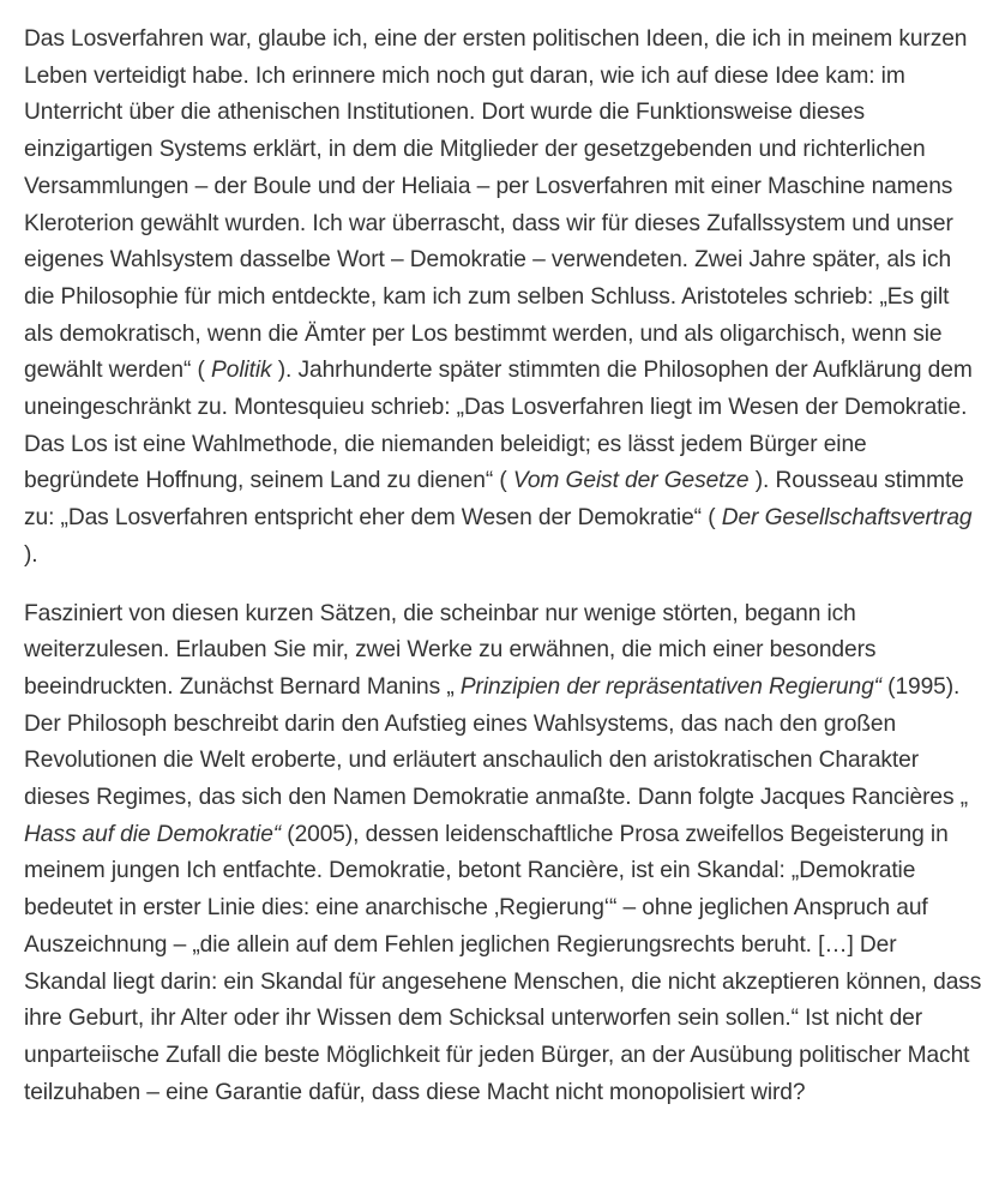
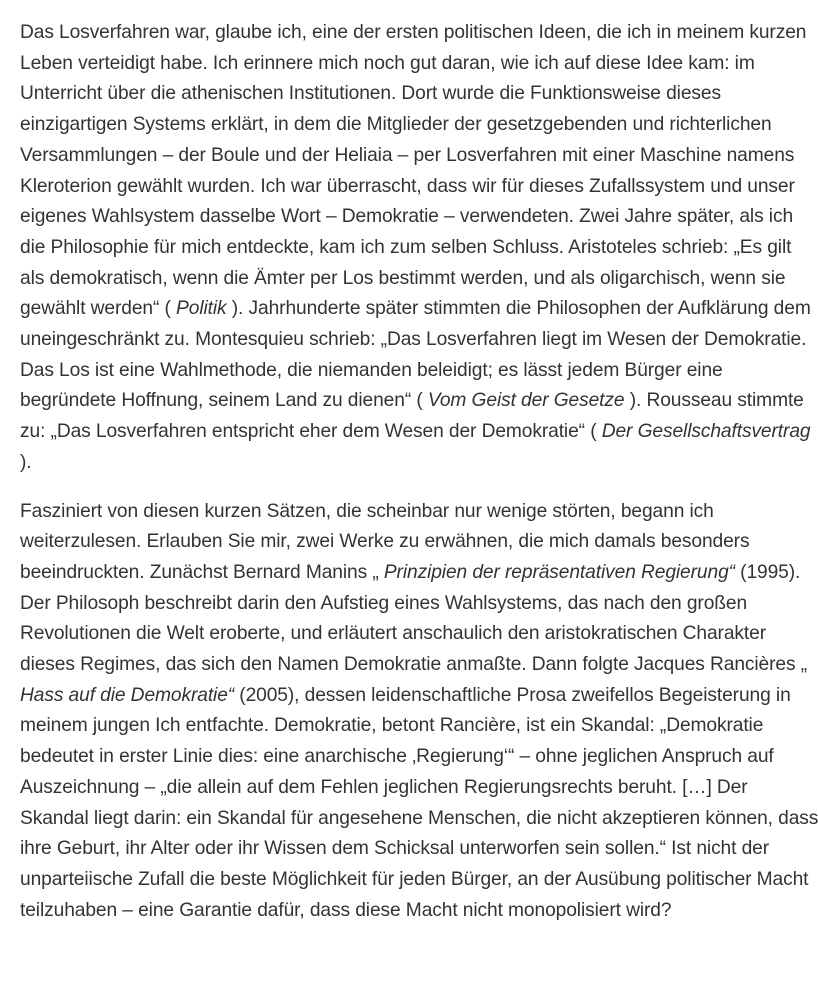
  Das Losverfahren war, glaube ich, eine der ersten politischen Ideen, die ich in meinem kurzen Leben verteidigt habe. Ich erinnere mich noch gut daran, wie ich auf diese Idee kam: im Unterricht über die athenischen Institutionen. Dort wurde die Funktionsweise dieses einzigartigen Systems erklärt, in dem die Mitglieder der gesetzgebenden und richterlichen Versammlungen – der Boule und der Heliaia – per Losverfahren mit einer Maschine namens Kleroterion gewählt wurden. Ich war überrascht, dass wir für dieses Zufallssystem und unser eigenes Wahlsystem dasselbe Wort – Demokratie – verwendeten. Zwei Jahre später, als ich die Philosophie für mich entdeckte, kam ich zum selben Schluss. Aristoteles schrieb: „Es gilt als demokratisch, wenn die Ämter per Los bestimmt werden, und als oligarchisch, wenn sie gewählt werden“ ( Politik ). Jahrhunderte später stimmten die Philosophen der Aufklärung dem uneingeschränkt zu. Montesquieu schrieb: „Das Losverfahren liegt im Wesen der Demokratie. Das Los ist eine Wahlmethode, die niemanden beleidigt; es lässt jedem Bürger eine begründete Hoffnung, seinem Land zu dienen“ ( Vom Geist der Gesetze ). Rousseau stimmte zu: „Das Losverfahren entspricht eher dem Wesen der Demokratie“ ( Der Gesellschaftsvertrag ).
- Fasziniert von diesen kurzen Sätzen, die scheinbar nur wenige störten, begann ich weiterzulesen. Erlauben Sie mir, zwei Werke zu erwähnen, die mich einer besonders beeindruckten. Zunächst Bernard Manins „ Prinzipien der repräsentativen Regierung“ (1995). Der Philosoph beschreibt darin den Aufstieg eines Wahlsystems, das nach den großen Revolutionen die Welt eroberte, und erläutert anschaulich den aristokratischen Charakter dieses Regimes, das sich den Namen Demokratie anmaßte. Dann folgte Jacques Rancières „ Hass auf die Demokratie“ (2005), dessen leidenschaftliche Prosa zweifellos Begeisterung in meinem jungen Ich entfachte. Demokratie, betont Rancière, ist ein Skandal: „Demokratie bedeutet in erster Linie dies: eine anarchische ‚Regierung‘“ – ohne jeglichen Anspruch auf Auszeichnung – „die allein auf dem Fehlen jeglichen Regierungsrechts beruht. […] Der Skandal liegt darin: ein Skandal für angesehene Menschen, die nicht akzeptieren können, dass ihre Geburt, ihr Alter oder ihr Wissen dem Schicksal unterworfen sein sollen.“ Ist nicht der unparteiische Zufall die beste Möglichkeit für jeden Bürger, an der Ausübung politischer Macht teilzuhaben – eine Garantie dafür, dass diese Macht nicht monopolisiert wird?
+ Fasziniert von diesen kurzen Sätzen, die scheinbar nur wenige störten, begann ich weiterzulesen. Erlauben Sie mir, zwei Werke zu erwähnen, die mich damals besonders beeindruckten. Zunächst Bernard Manins „ Prinzipien der repräsentativen Regierung“ (1995). Der Philosoph beschreibt darin den Aufstieg eines Wahlsystems, das nach den großen Revolutionen die Welt eroberte, und erläutert anschaulich den aristokratischen Charakter dieses Regimes, das sich den Namen Demokratie anmaßte. Dann folgte Jacques Rancières „ Hass auf die Demokratie“ (2005), dessen leidenschaftliche Prosa zweifellos Begeisterung in meinem jungen Ich entfachte. Demokratie, betont Rancière, ist ein Skandal: „Demokratie bedeutet in erster Linie dies: eine anarchische ‚Regierung‘“ – ohne jeglichen Anspruch auf Auszeichnung – „die allein auf dem Fehlen jeglichen Regierungsrechts beruht. […] Der Skandal liegt darin: ein Skandal für angesehene Menschen, die nicht akzeptieren können, dass ihre Geburt, ihr Alter oder ihr Wissen dem Schicksal unterworfen sein sollen.“ Ist nicht der unparteiische Zufall die beste Möglichkeit für jeden Bürger, an der Ausübung politischer Macht teilzuhaben – eine Garantie dafür, dass diese Macht nicht monopolisiert wird?
